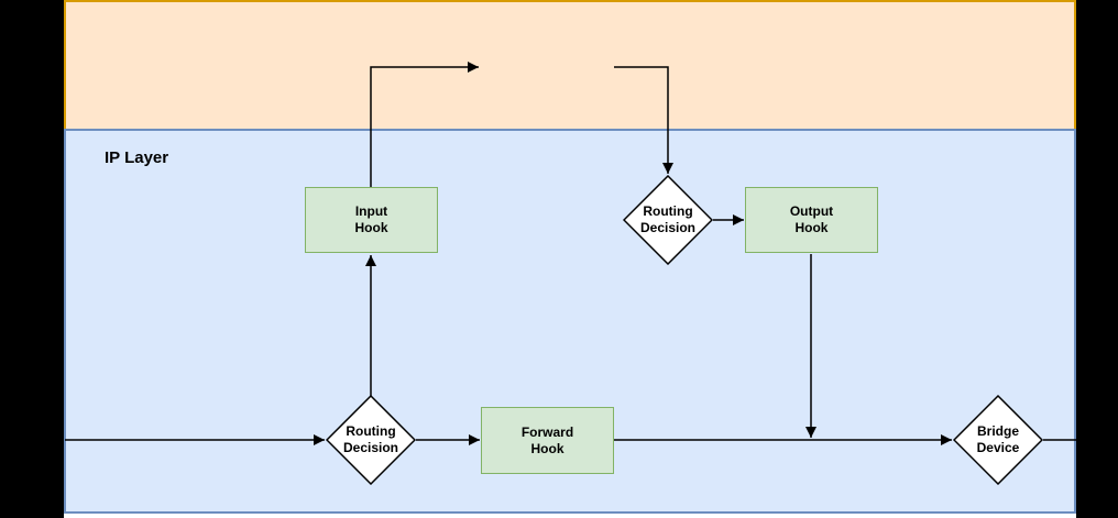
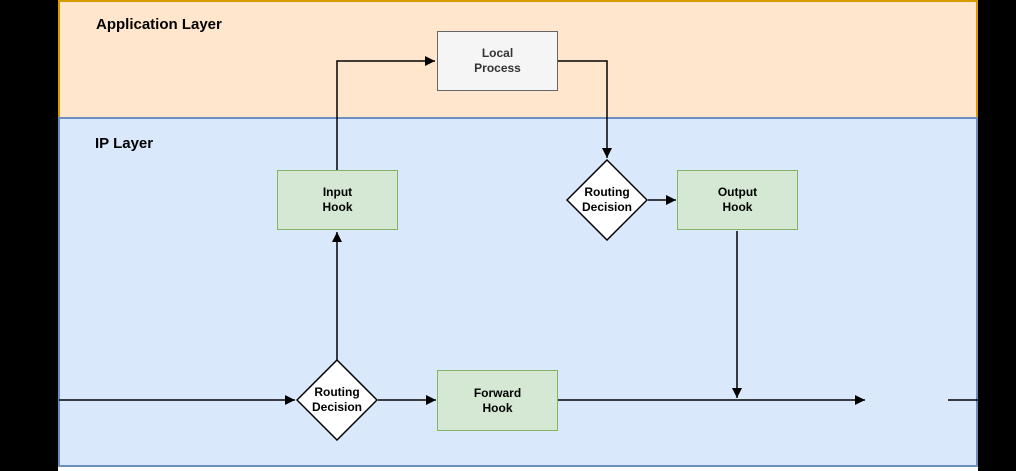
+ Application Layer
  IP Layer
+ Local
+ Process
  Input
  Hook
  Output
  Hook
  Forward
  Hook
  Routing
  Decision
  Routing
  Decision
- Bridge
- Device
